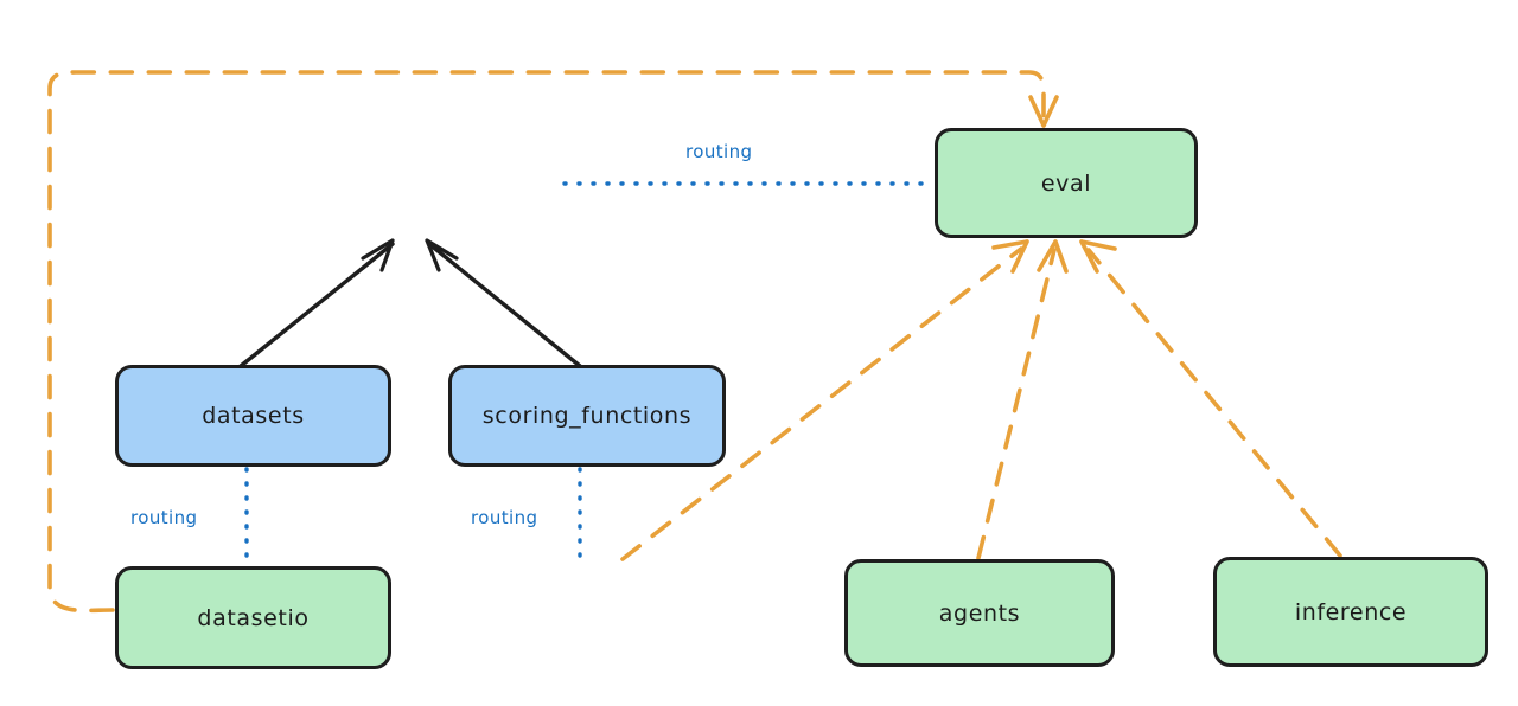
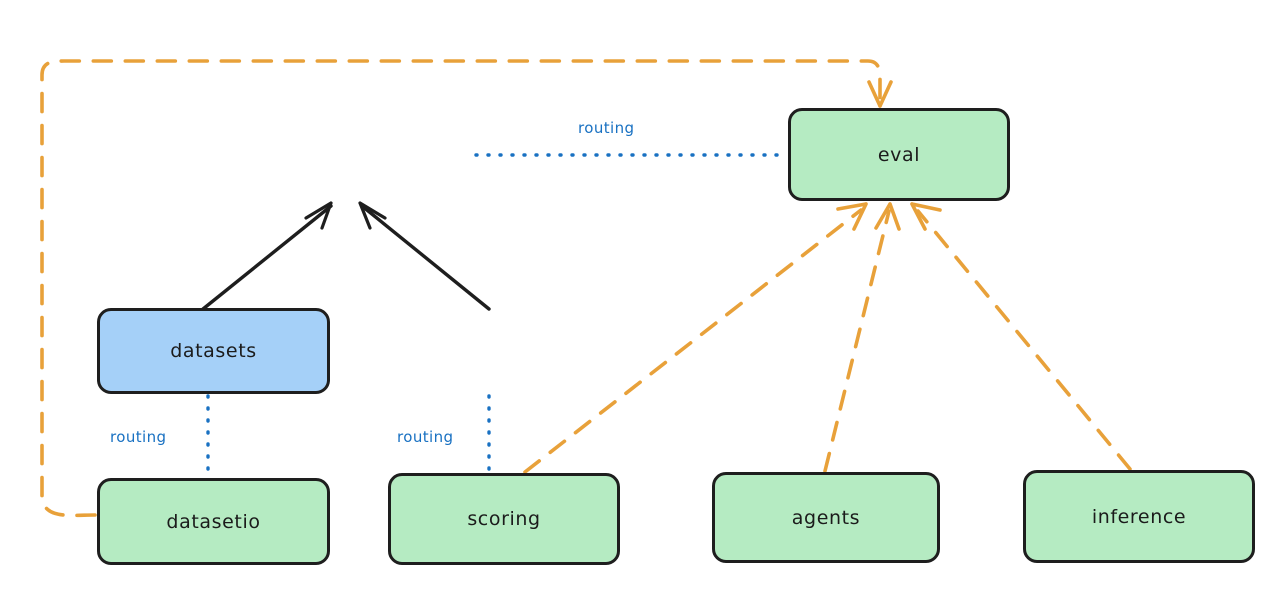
  eval
  datasets
- scoring_functions
  datasetio
+ scoring
  agents
  inference
  routing
  routing
  routing
